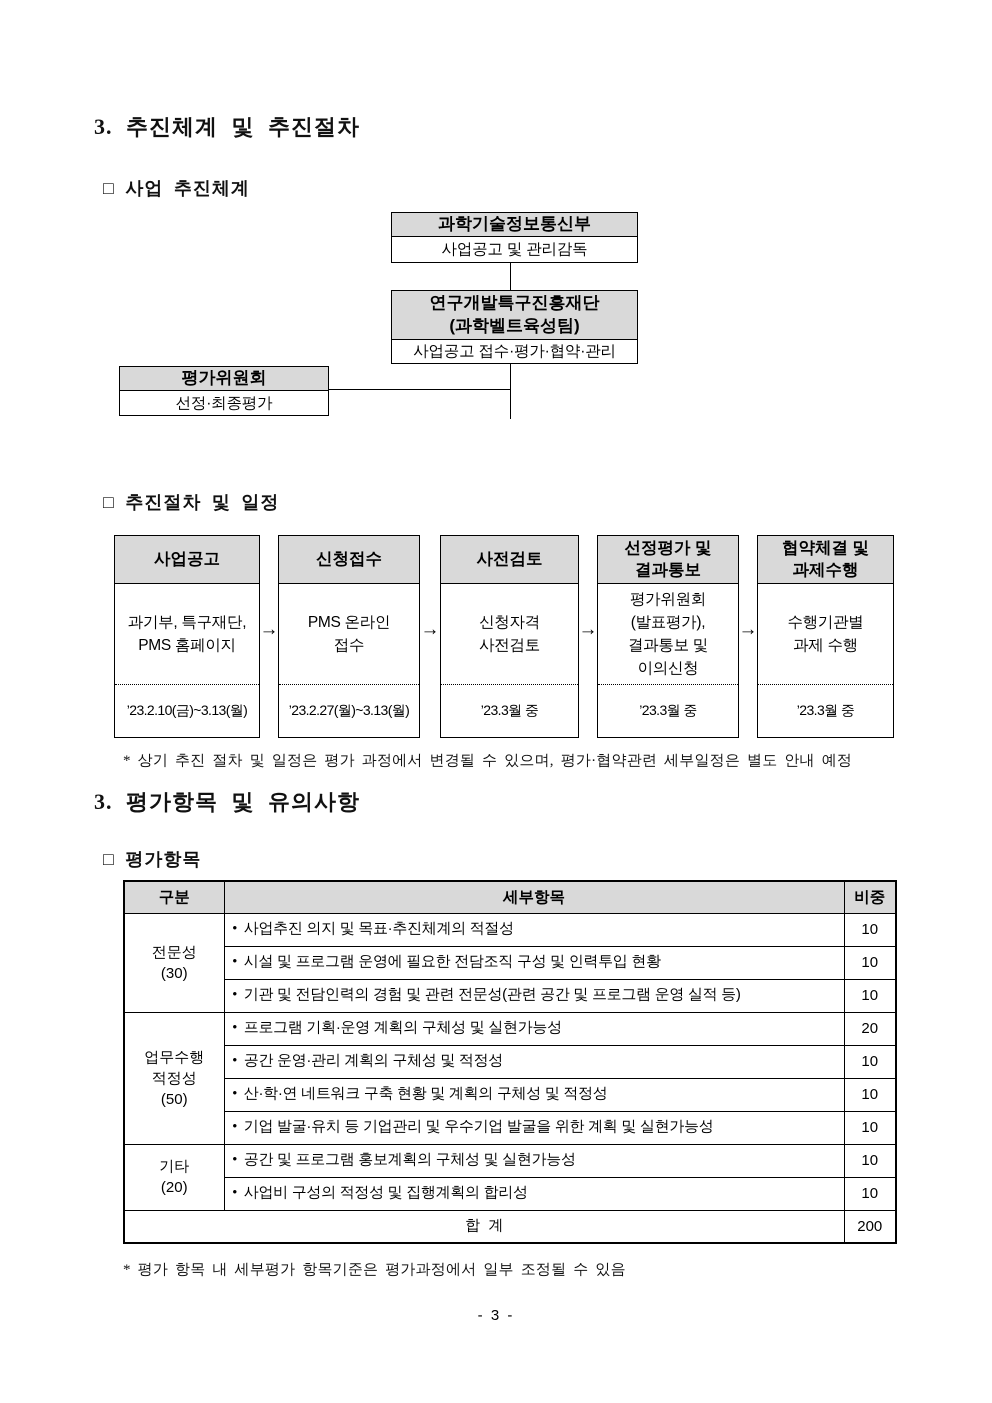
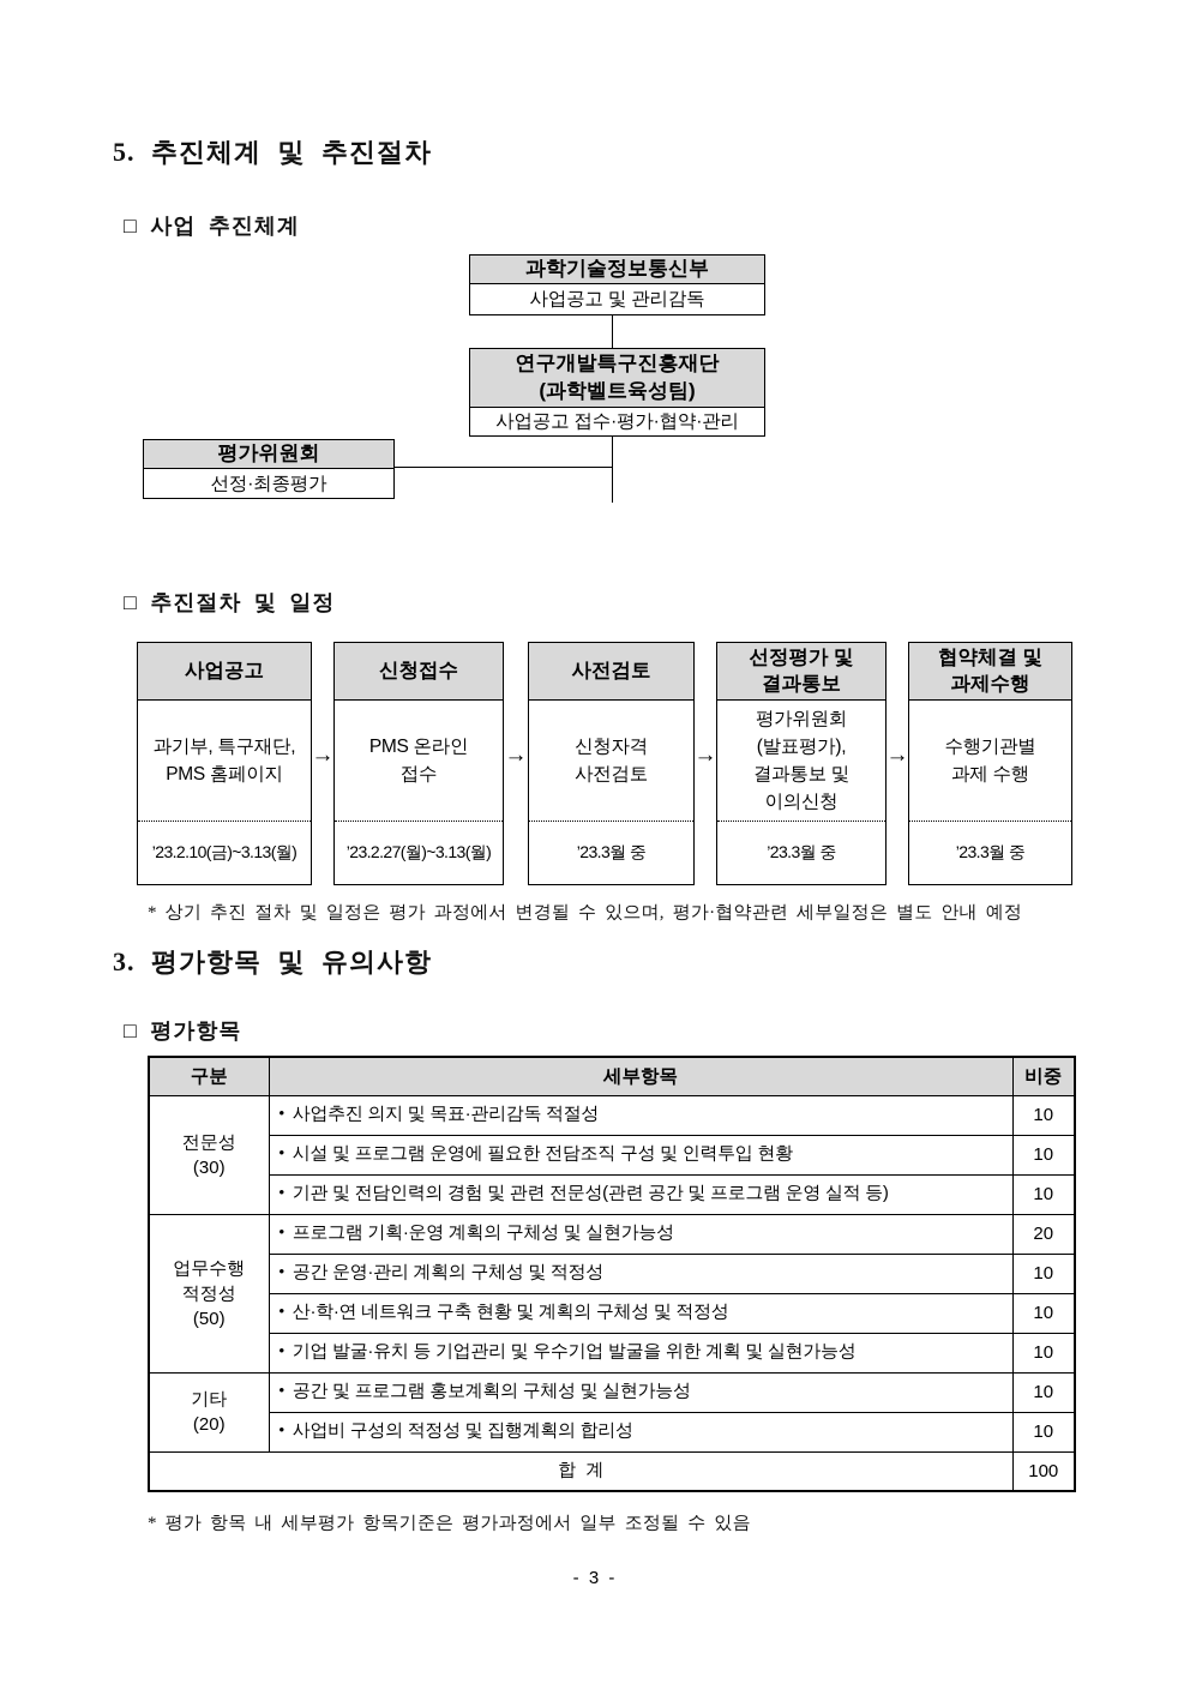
- 3. 추진체계 및 추진절차
+ 5. 추진체계 및 추진절차
  □ 사업 추진체계
  과학기술정보통신부
  사업공고 및 관리감독
  연구개발특구진흥재단
  (과학벨트육성팀)
  사업공고 접수·평가·협약·관리
  평가위원회
  선정·최종평가
  □ 추진절차 및 일정
  사업공고
  과기부, 특구재단,
  PMS 홈페이지
  ’23.2.10(금)~3.13(월)
  →
  신청접수
  PMS 온라인
  접수
  ’23.2.27(월)~3.13(월)
  →
  사전검토
  신청자격
  사전검토
  ’23.3월 중
  →
  선정평가 및
  결과통보
  평가위원회
  (발표평가),
  결과통보 및
  이의신청
  ’23.3월 중
  →
  협약체결 및
  과제수행
  수행기관별
  과제 수행
  ’23.3월 중
  * 상기 추진 절차 및 일정은 평가 과정에서 변경될 수 있으며, 평가·협약관련 세부일정은 별도 안내 예정
  3. 평가항목 및 유의사항
  □ 평가항목
  구분	세부항목	비중
- 전문성 (30)	• 사업추진 의지 및 목표·추진체계의 적절성	10
+ 전문성 (30)	• 사업추진 의지 및 목표·관리감독 적절성	10
  • 시설 및 프로그램 운영에 필요한 전담조직 구성 및 인력투입 현황	10
  • 기관 및 전담인력의 경험 및 관련 전문성(관련 공간 및 프로그램 운영 실적 등)	10
  업무수행 적정성 (50)	• 프로그램 기획·운영 계획의 구체성 및 실현가능성	20
  • 공간 운영·관리 계획의 구체성 및 적정성	10
  • 산·학·연 네트워크 구축 현황 및 계획의 구체성 및 적정성	10
  • 기업 발굴·유치 등 기업관리 및 우수기업 발굴을 위한 계획 및 실현가능성	10
  기타 (20)	• 공간 및 프로그램 홍보계획의 구체성 및 실현가능성	10
  • 사업비 구성의 적정성 및 집행계획의 합리성	10
- 합 계	200
+ 합 계	100
  * 평가 항목 내 세부평가 항목기준은 평가과정에서 일부 조정될 수 있음
  - 3 -
